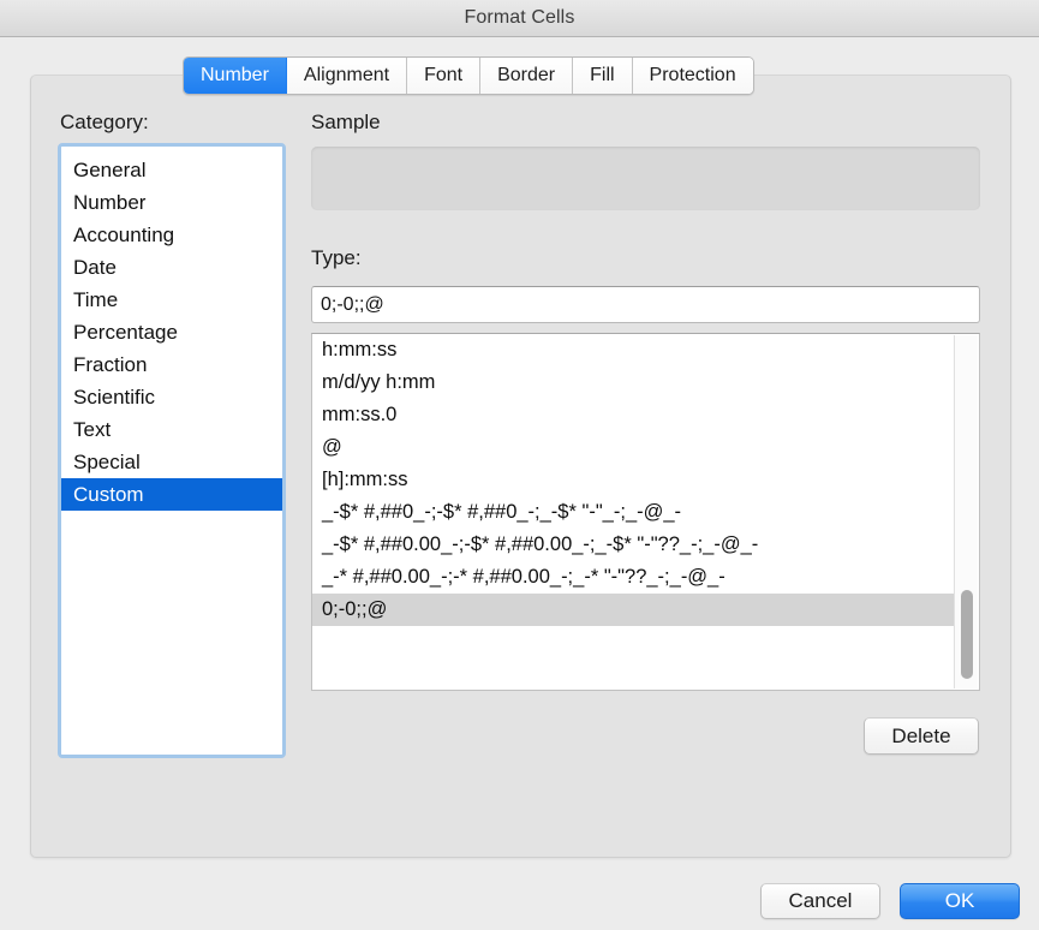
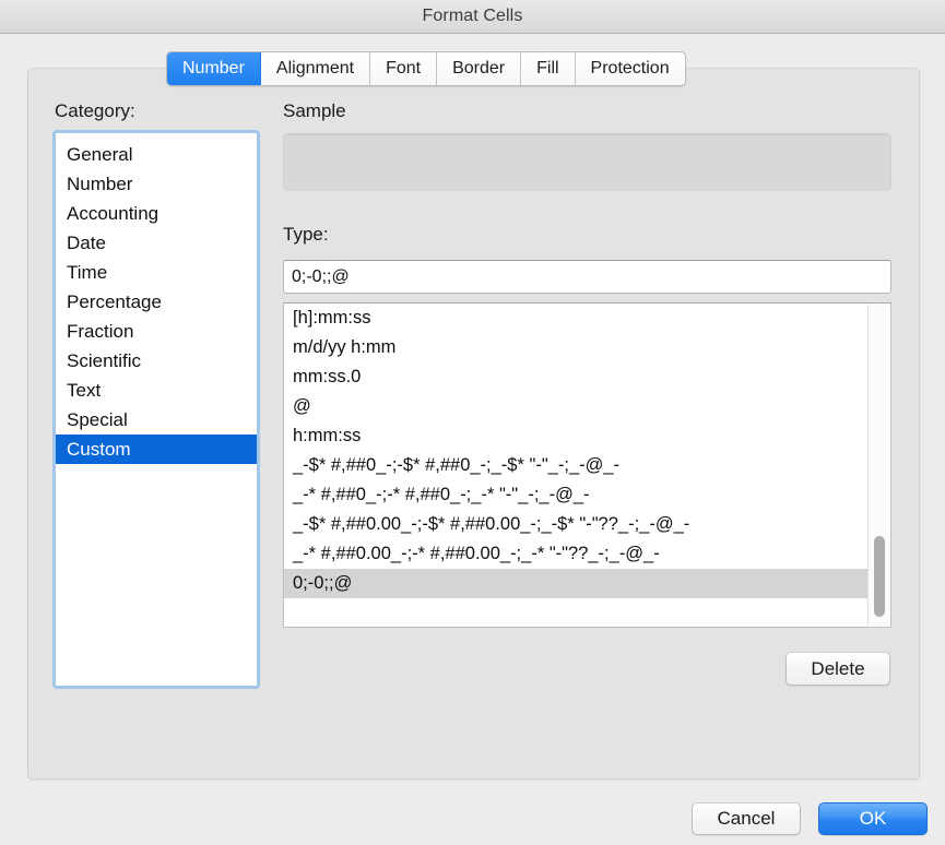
  Format Cells
  Number
  Alignment
  Font
  Border
  Fill
  Protection
  Category:
  General
  Number
  Accounting
  Date
  Time
  Percentage
  Fraction
  Scientific
  Text
  Special
  Custom
  Sample
  Type:
  0;-0;;@
- h:mm:ss
+ [h]:mm:ss
  m/d/yy h:mm
  mm:ss.0
  @
- [h]:mm:ss
+ h:mm:ss
  _-$* #,##0_-;-$* #,##0_-;_-$* "-"_-;_-@_-
+ _-* #,##0_-;-* #,##0_-;_-* "-"_-;_-@_-
  _-$* #,##0.00_-;-$* #,##0.00_-;_-$* "-"??_-;_-@_-
  _-* #,##0.00_-;-* #,##0.00_-;_-* "-"??_-;_-@_-
  0;-0;;@
  Delete
  Cancel
  OK
